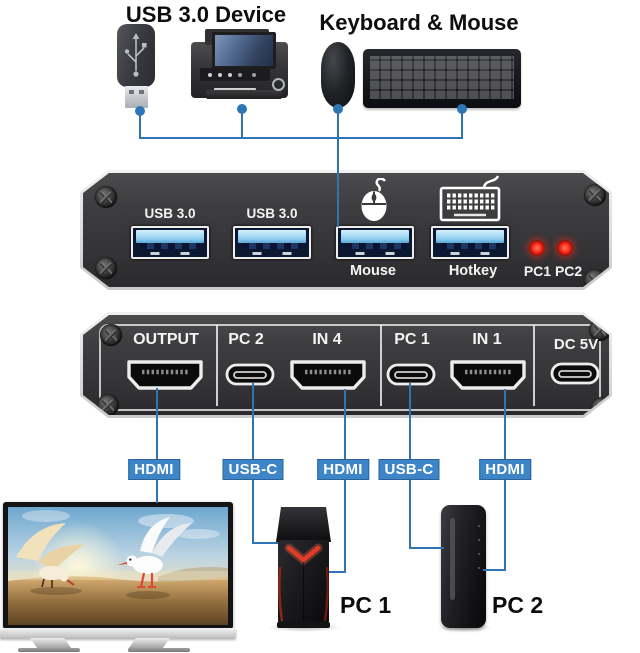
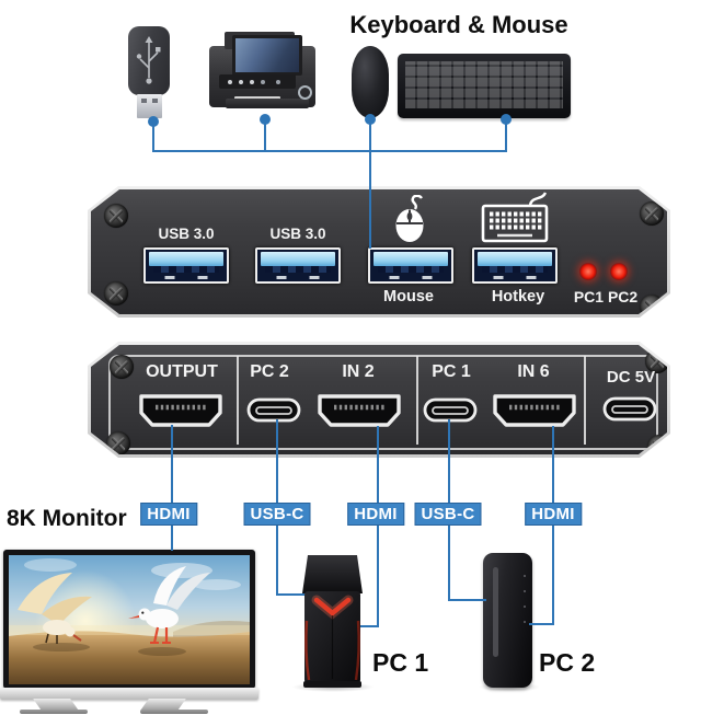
- USB 3.0 Device
  Keyboard & Mouse
  USB 3.0
  USB 3.0
  Mouse
  Hotkey
  PC1 PC2
  OUTPUT
  PC 2
- IN 4
+ IN 2
  PC 1
- IN 1
+ IN 6
  DC 5V
  HDMI
  USB-C
  HDMI
  USB-C
  HDMI
+ 8K Monitor
  PC 1
  PC 2
